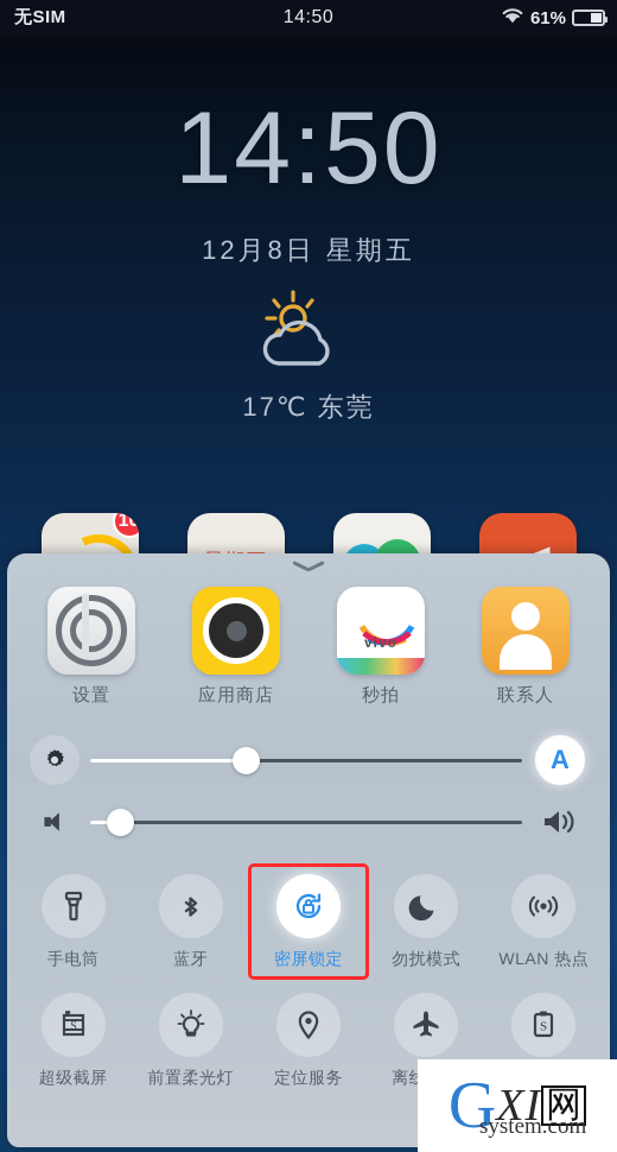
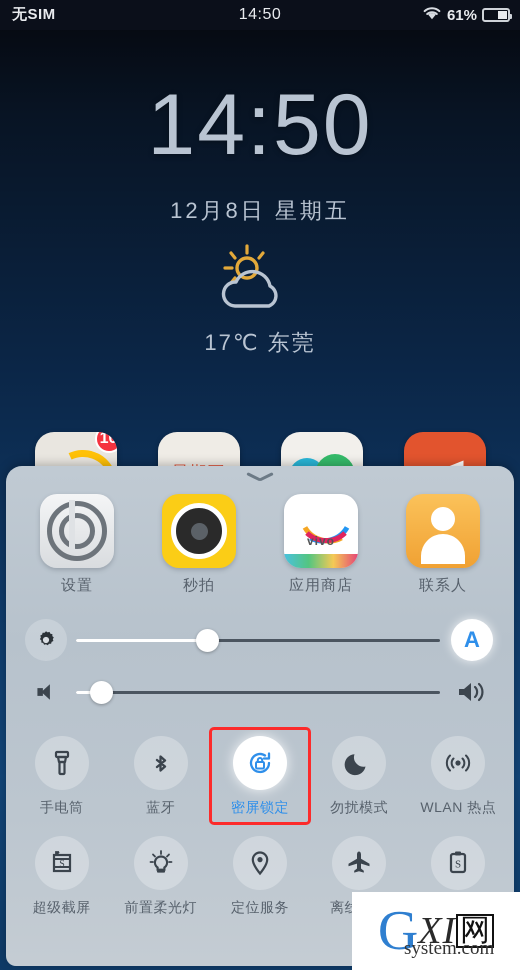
  无SIM
  14:50
  61%
  14:50
  12月8日 星期五
  17℃ 东莞
  10
  设置
- 应用商店
+ 秒拍
  vivo
- 秒拍
+ 应用商店
  联系人
  A
  手电筒
  蓝牙
  密屏锁定
  勿扰模式
  WLAN 热点
  S
  超级截屏
  前置柔光灯
  定位服务
  S
  G
  XI
  网
  system.com
